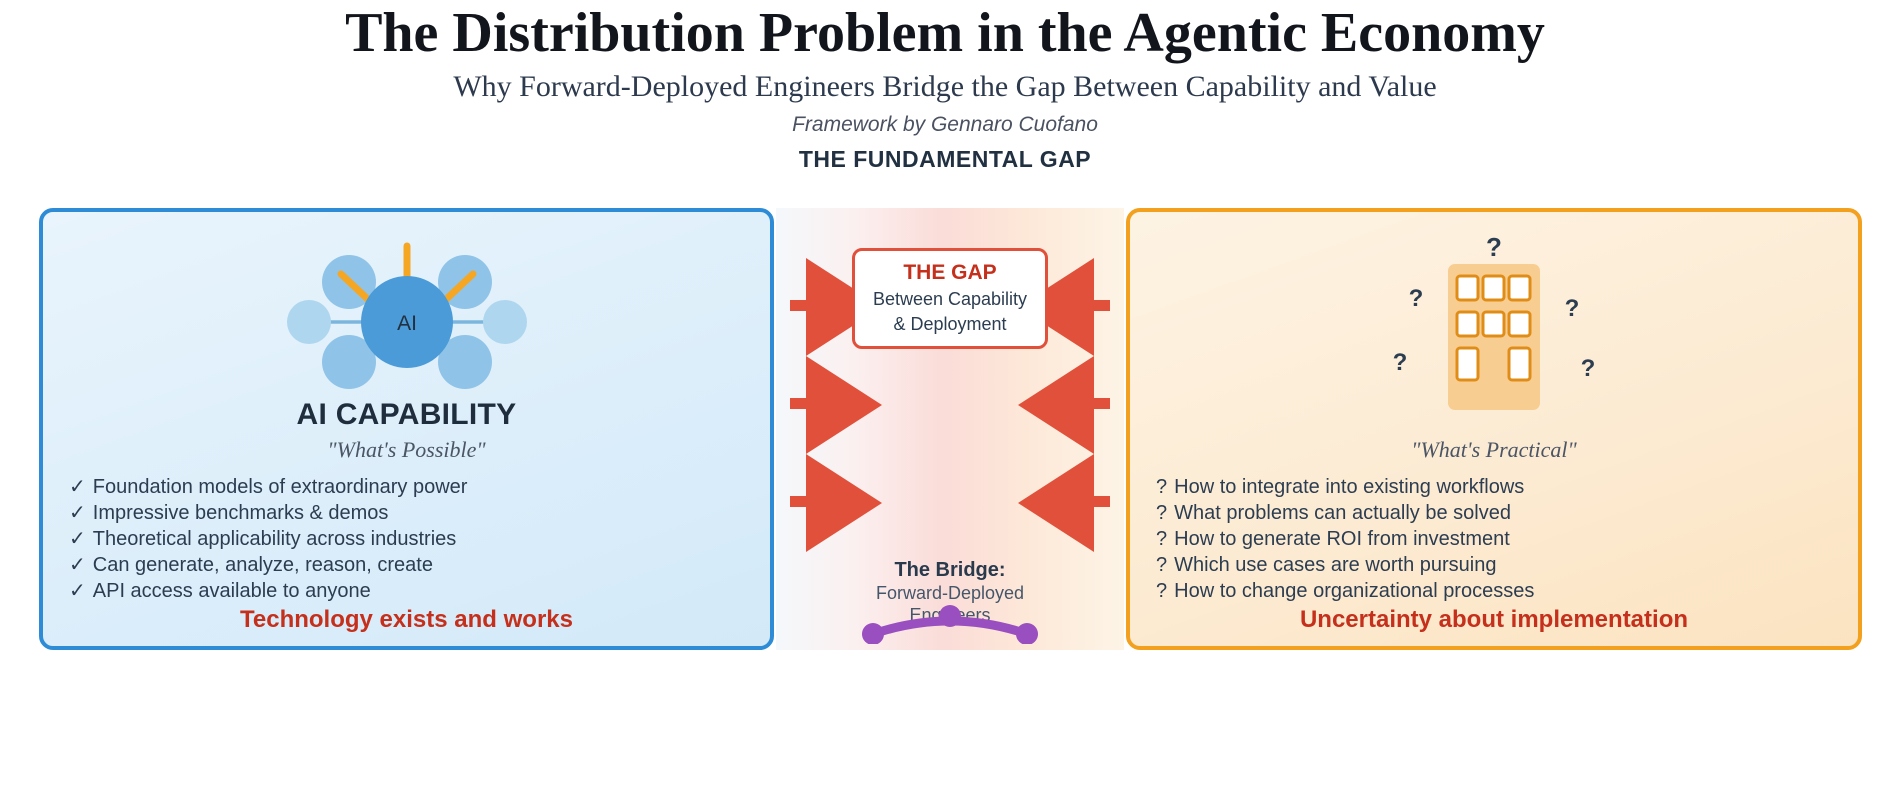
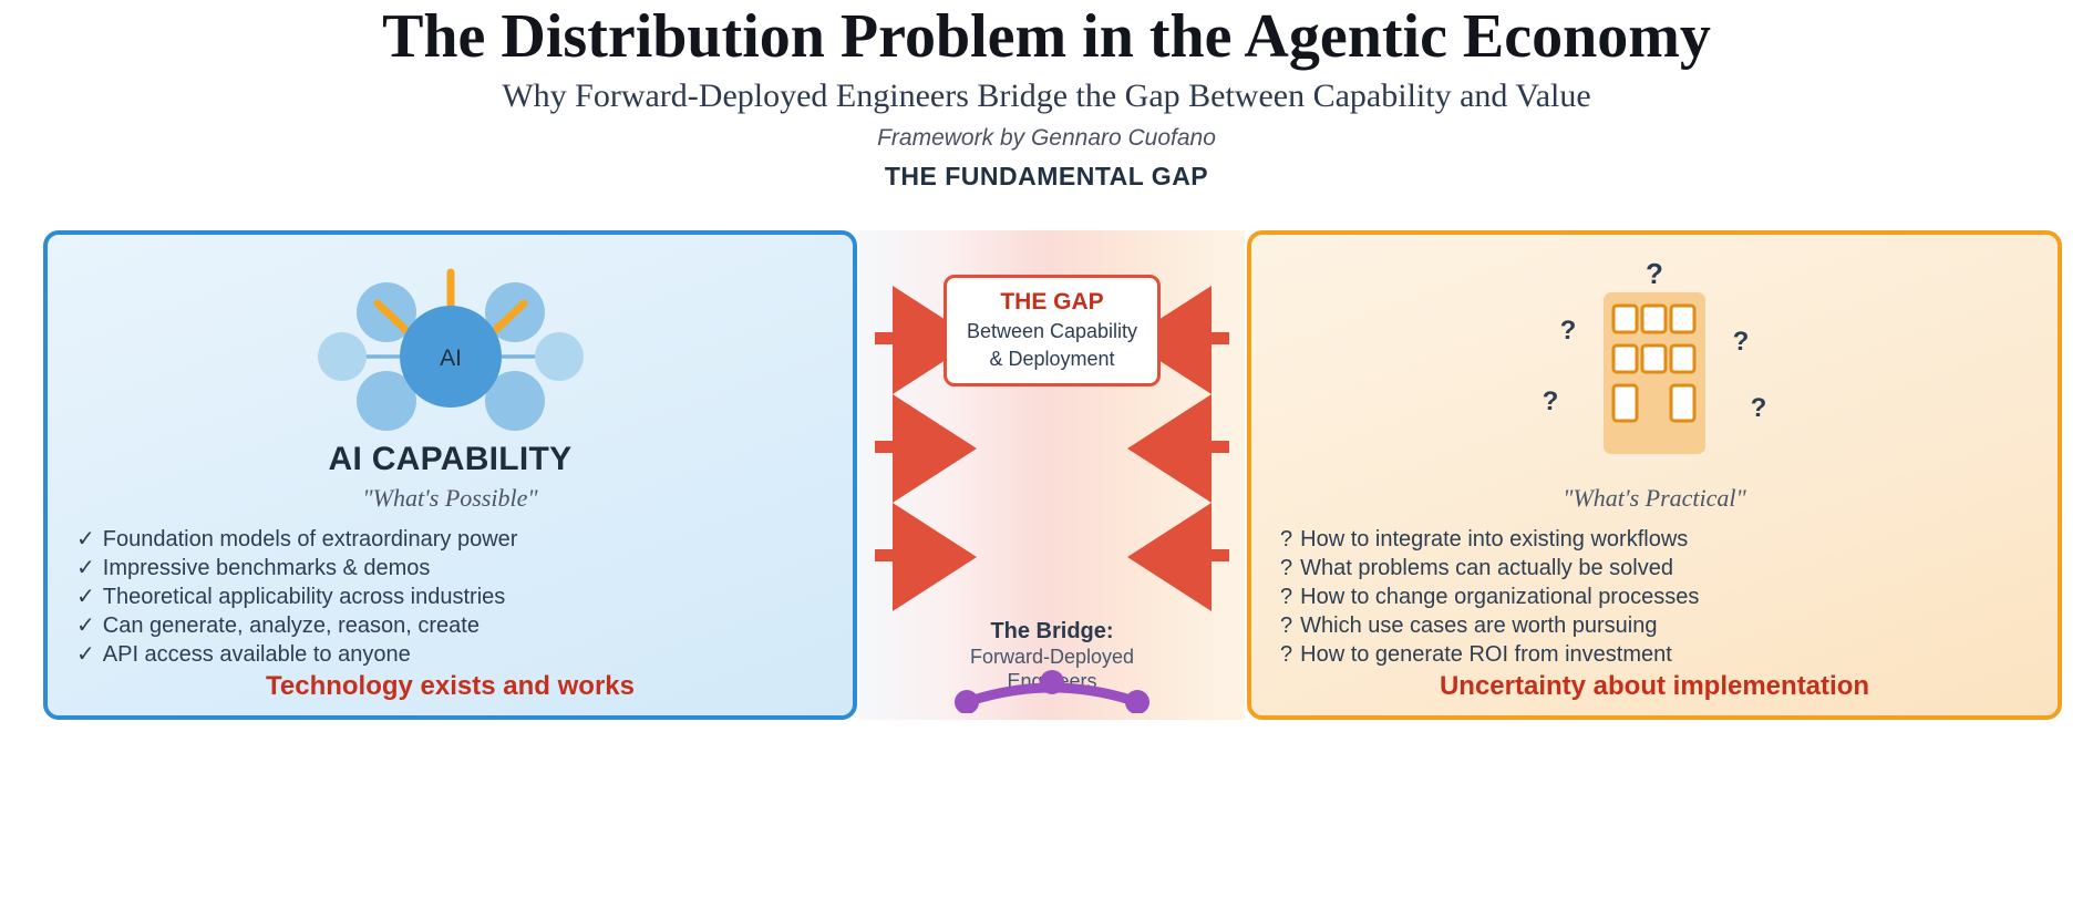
  The Distribution Problem in the Agentic Economy
  Why Forward-Deployed Engineers Bridge the Gap Between Capability and Value
  Framework by Gennaro Cuofano
  THE FUNDAMENTAL GAP
  AI
  AI CAPABILITY
  "What's Possible"
  ✓ Foundation models of extraordinary power
  ✓ Impressive benchmarks & demos
  ✓ Theoretical applicability across industries
  ✓ Can generate, analyze, reason, create
  ✓ API access available to anyone
  Technology exists and works
  THE GAP
  Between Capability
  & Deployment
  The Bridge:
  Forward-Deployed
  ?
  ?
  ?
  ?
  ?
  "What's Practical"
  ? How to integrate into existing workflows
  ? What problems can actually be solved
- ? How to generate ROI from investment
+ ? How to change organizational processes
  ? Which use cases are worth pursuing
- ? How to change organizational processes
+ ? How to generate ROI from investment
  Uncertainty about implementation
